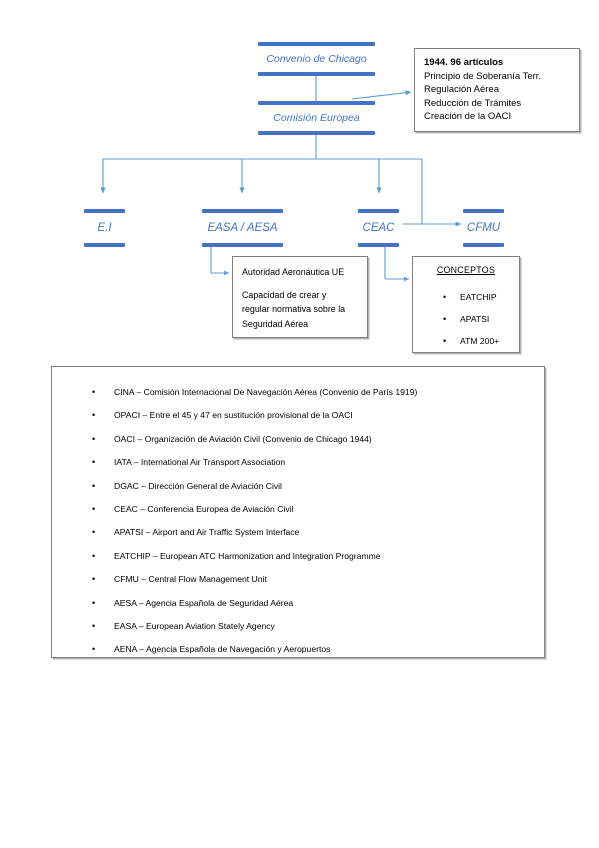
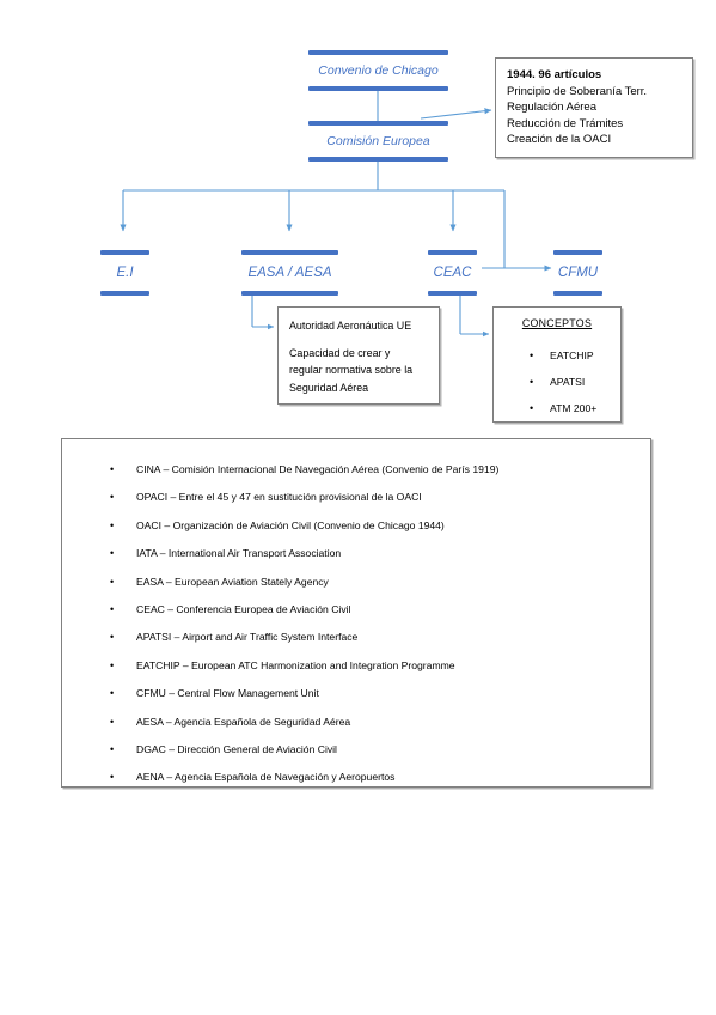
  Convenio de Chicago
  Comisión Europea
  E.I
  EASA / AESA
  CEAC
  CFMU
  1944. 96 artículos
  Principio de Soberanía Terr.
  Regulación Aérea
  Reducción de Trámites
  Creación de la OACI
  Autoridad Aeronáutica UE
  Capacidad de crear y
  regular normativa sobre la
  Seguridad Aérea
  CONCEPTOS
  EATCHIP
  APATSI
  ATM 200+
  CINA – Comisión Internacional De Navegación Aérea (Convenio de París 1919)
  OPACI – Entre el 45 y 47 en sustitución provisional de la OACI
  OACI – Organización de Aviación Civil (Convenio de Chicago 1944)
  IATA – International Air Transport Association
- DGAC – Dirección General de Aviación Civil
+ EASA – European Aviation Stately Agency
  CEAC – Conferencia Europea de Aviación Civil
  APATSI – Airport and Air Traffic System Interface
  EATCHIP – European ATC Harmonization and Integration Programme
  CFMU – Central Flow Management Unit
  AESA – Agencia Española de Seguridad Aérea
- EASA – European Aviation Stately Agency
+ DGAC – Dirección General de Aviación Civil
  AENA – Agencia Española de Navegación y Aeropuertos
